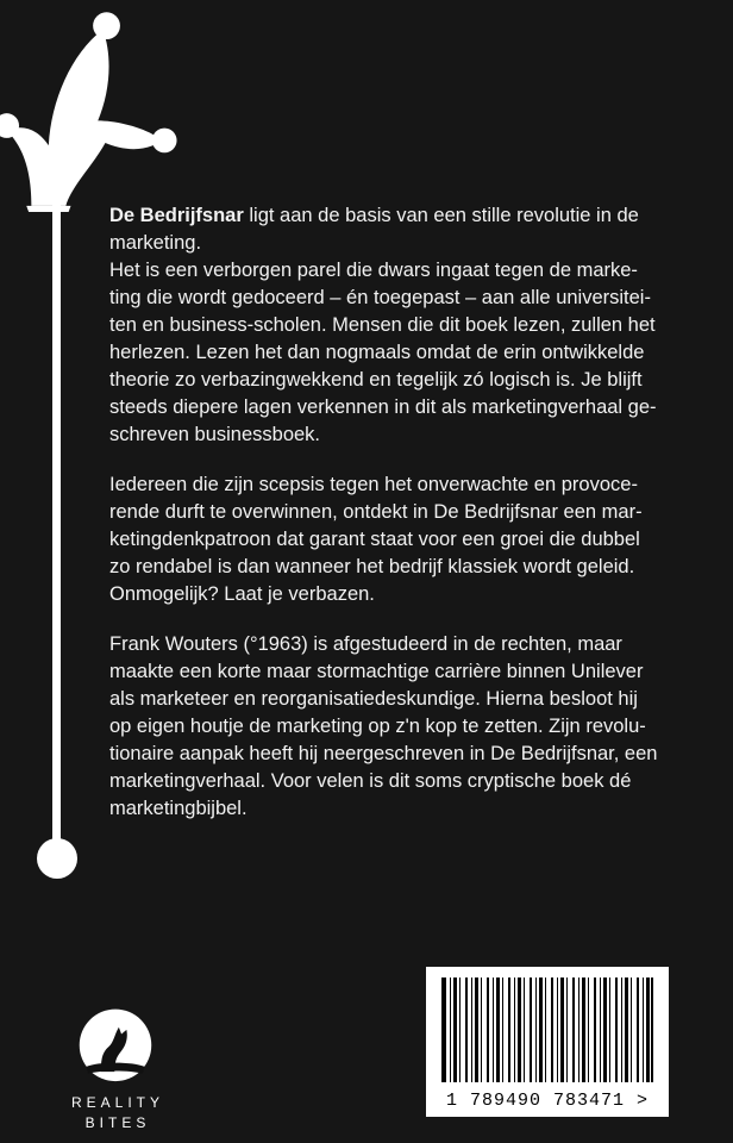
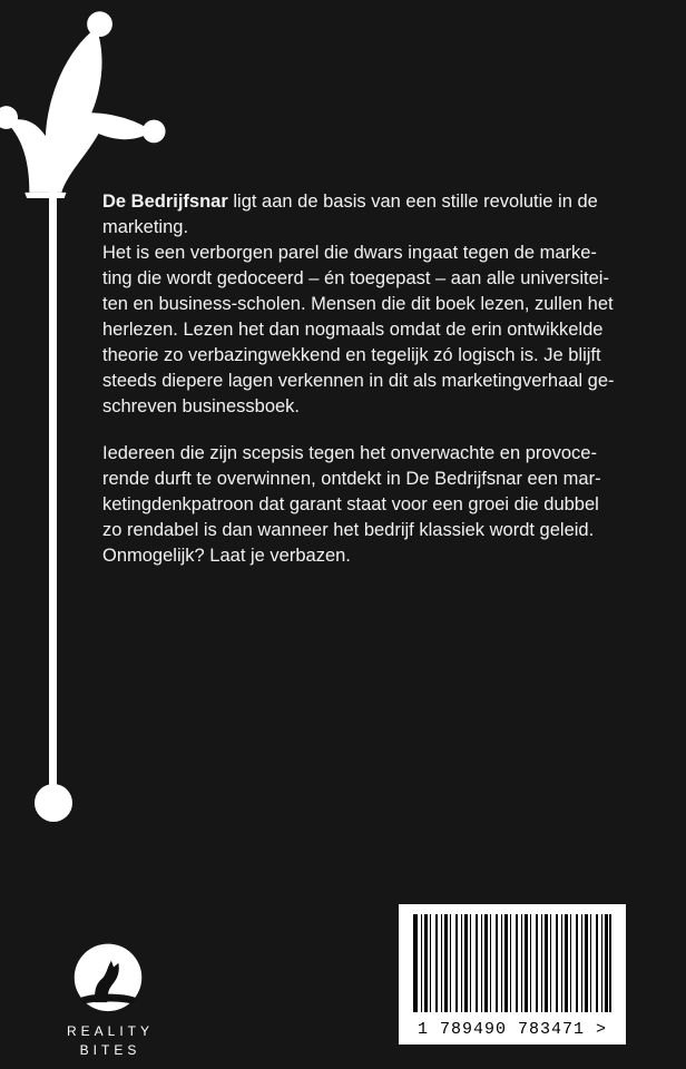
  De Bedrijfsnar ligt aan de basis van een stille revolutie in de
  marketing.
  Het is een verborgen parel die dwars ingaat tegen de marke-
  ting die wordt gedoceerd – én toegepast – aan alle universitei-
  ten en business-scholen. Mensen die dit boek lezen, zullen het
  herlezen. Lezen het dan nogmaals omdat de erin ontwikkelde
  theorie zo verbazingwekkend en tegelijk zó logisch is. Je blijft
  steeds diepere lagen verkennen in dit als marketingverhaal ge-
  schreven businessboek.
  Iedereen die zijn scepsis tegen het onverwachte en provoce-
  rende durft te overwinnen, ontdekt in De Bedrijfsnar een mar-
  ketingdenkpatroon dat garant staat voor een groei die dubbel
  zo rendabel is dan wanneer het bedrijf klassiek wordt geleid.
  Onmogelijk? Laat je verbazen.
- Frank Wouters (°1963) is afgestudeerd in de rechten, maar
- maakte een korte maar stormachtige carrière binnen Unilever
- als marketeer en reorganisatiedeskundige. Hierna besloot hij
- op eigen houtje de marketing op z'n kop te zetten. Zijn revolu-
- tionaire aanpak heeft hij neergeschreven in De Bedrijfsnar, een
- marketingverhaal. Voor velen is dit soms cryptische boek dé
- marketingbijbel.
  REALITY
  BITES
  1 789490 783471 >
